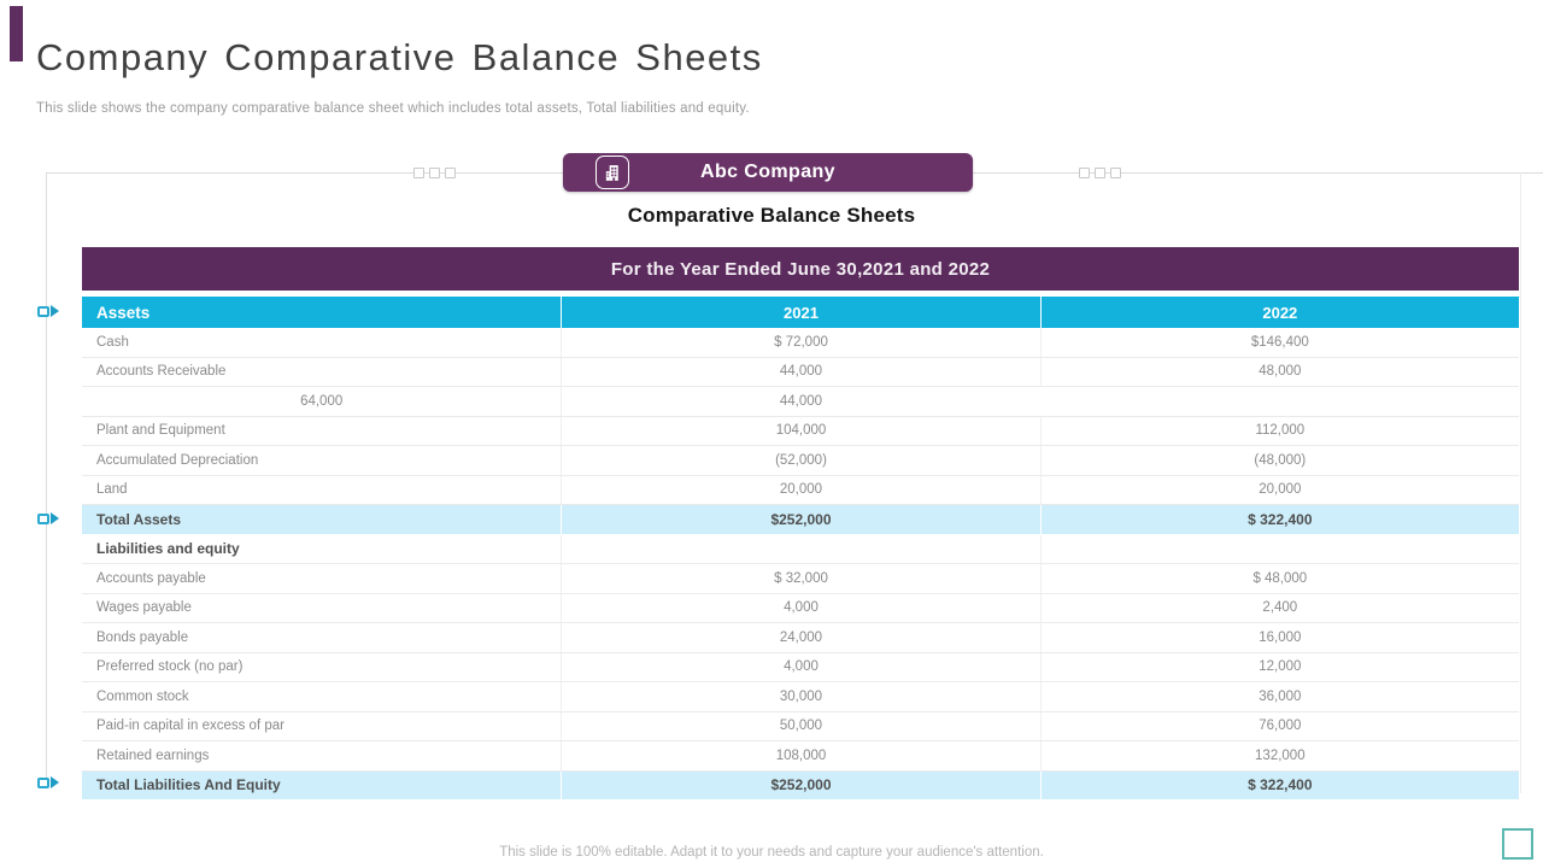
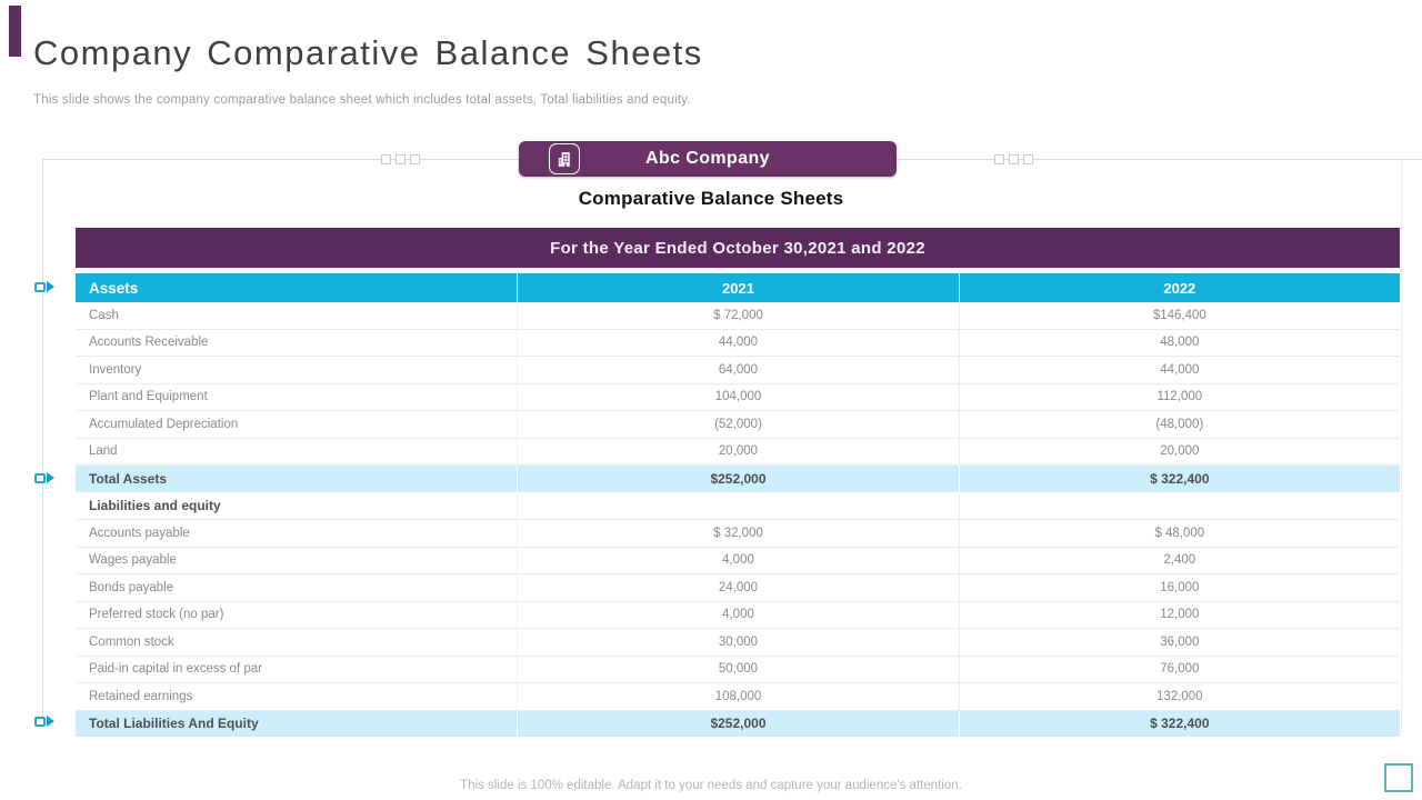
  Company Comparative Balance Sheets
  This slide shows the company comparative balance sheet which includes total assets, Total liabilities and equity.
  Abc Company
  Comparative Balance Sheets
- For the Year Ended June 30,2021 and 2022
+ For the Year Ended October 30,2021 and 2022
  Assets
  2021
  2022
  Cash
  $ 72,000
  $146,400
  Accounts Receivable
  44,000
  48,000
+ Inventory
  64,000
  44,000
  Plant and Equipment
  104,000
  112,000
  Accumulated Depreciation
  (52,000)
  (48,000)
  Land
  20,000
  20,000
  Total Assets
  $252,000
  $ 322,400
  Liabilities and equity
  Accounts payable
  $ 32,000
  $ 48,000
  Wages payable
  4,000
  2,400
  Bonds payable
  24,000
  16,000
  Preferred stock (no par)
  4,000
  12,000
  Common stock
  30,000
  36,000
  Paid-in capital in excess of par
  50,000
  76,000
  Retained earnings
  108,000
  132,000
  Total Liabilities And Equity
  $252,000
  $ 322,400
  This slide is 100% editable. Adapt it to your needs and capture your audience's attention.
